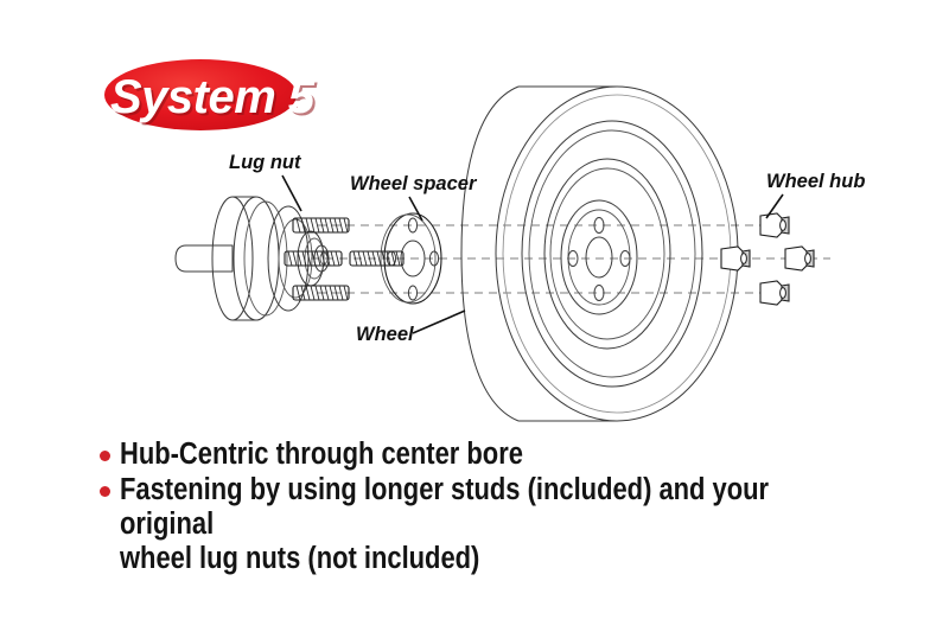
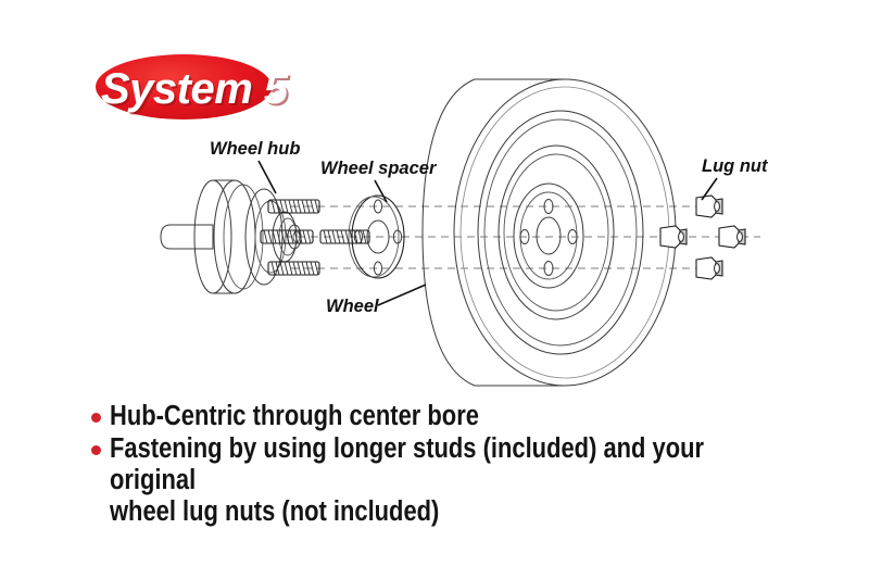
  System 5
- Lug nut
+ Wheel hub
  Wheel spacer
  Wheel
- Wheel hub
+ Lug nut
  Hub-Centric through center bore
  Fastening by using longer studs (included) and your original
  wheel lug nuts (not included)
